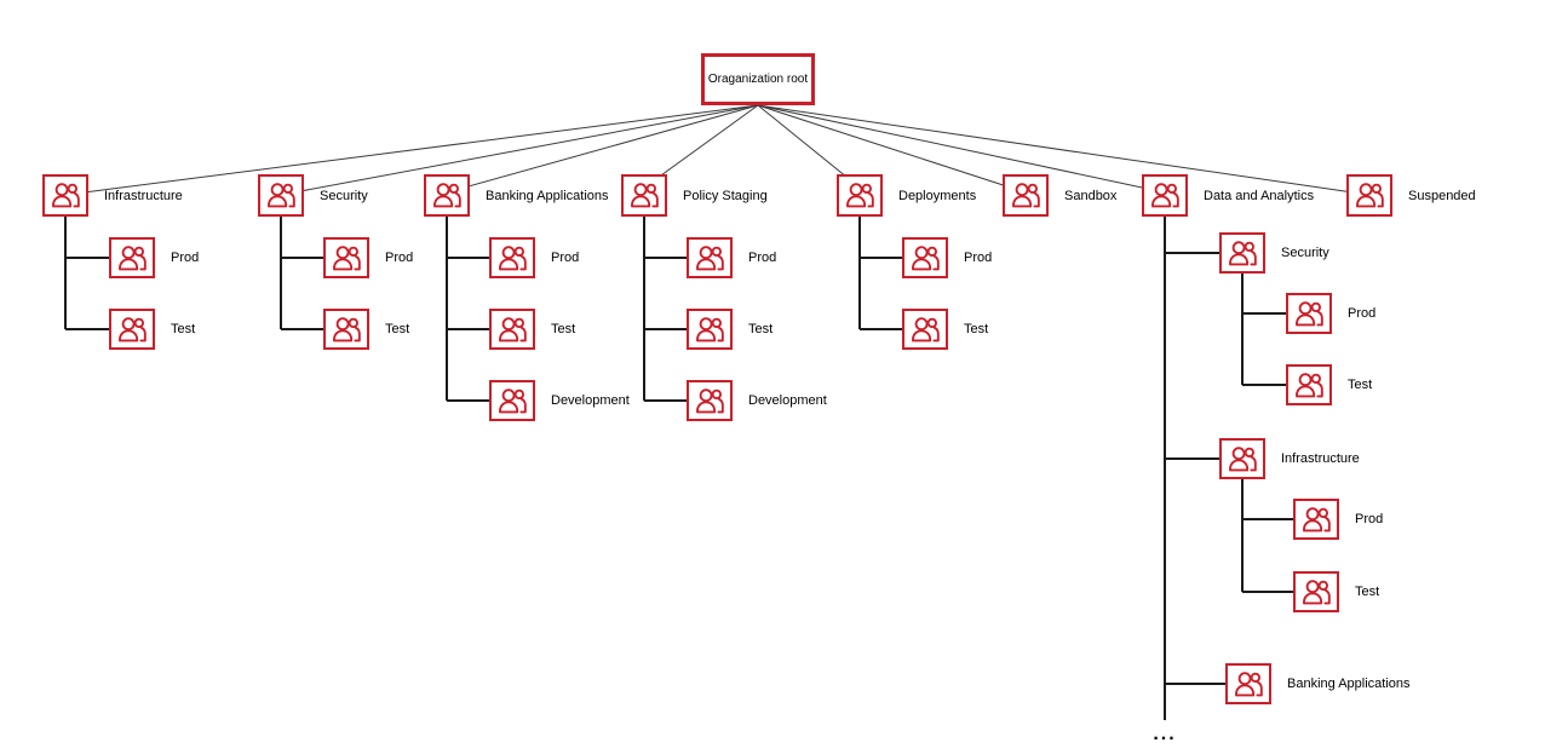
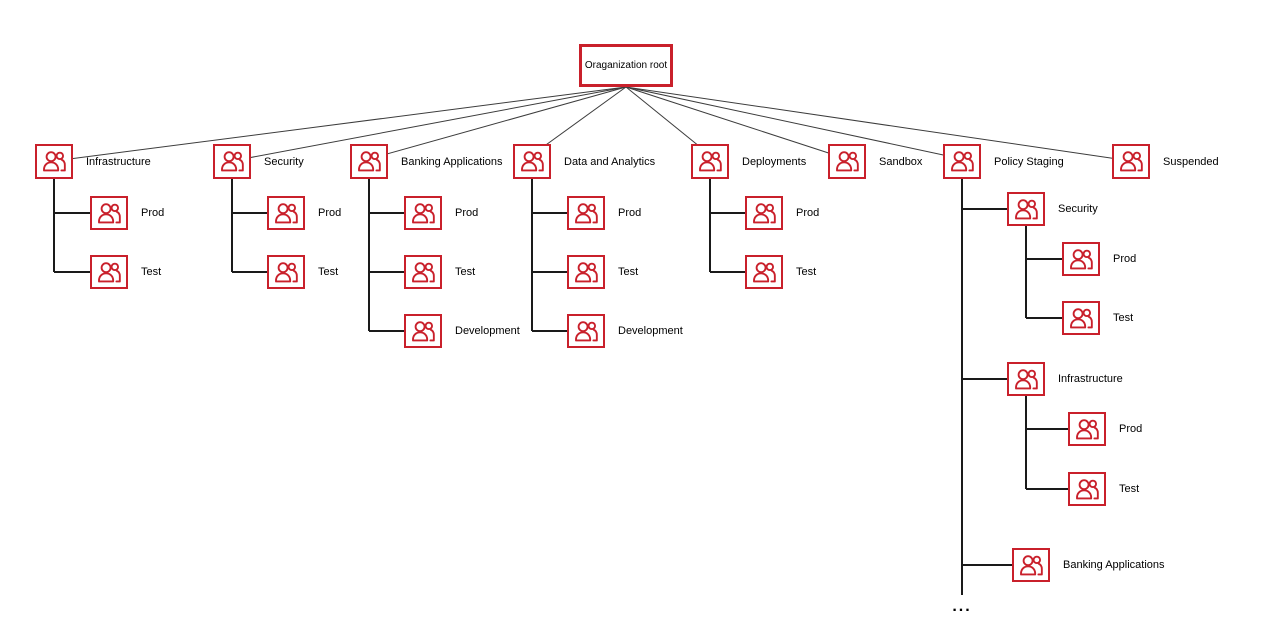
  Oraganization root
  Infrastructure
  Security
  Banking Applications
- Policy Staging
+ Data and Analytics
  Deployments
  Sandbox
- Data and Analytics
+ Policy Staging
  Suspended
  Prod
  Test
  Prod
  Test
  Prod
  Test
  Development
  Prod
  Test
  Development
  Prod
  Test
  Security
  Prod
  Test
  Infrastructure
  Prod
  Test
  Banking Applications
  ...
